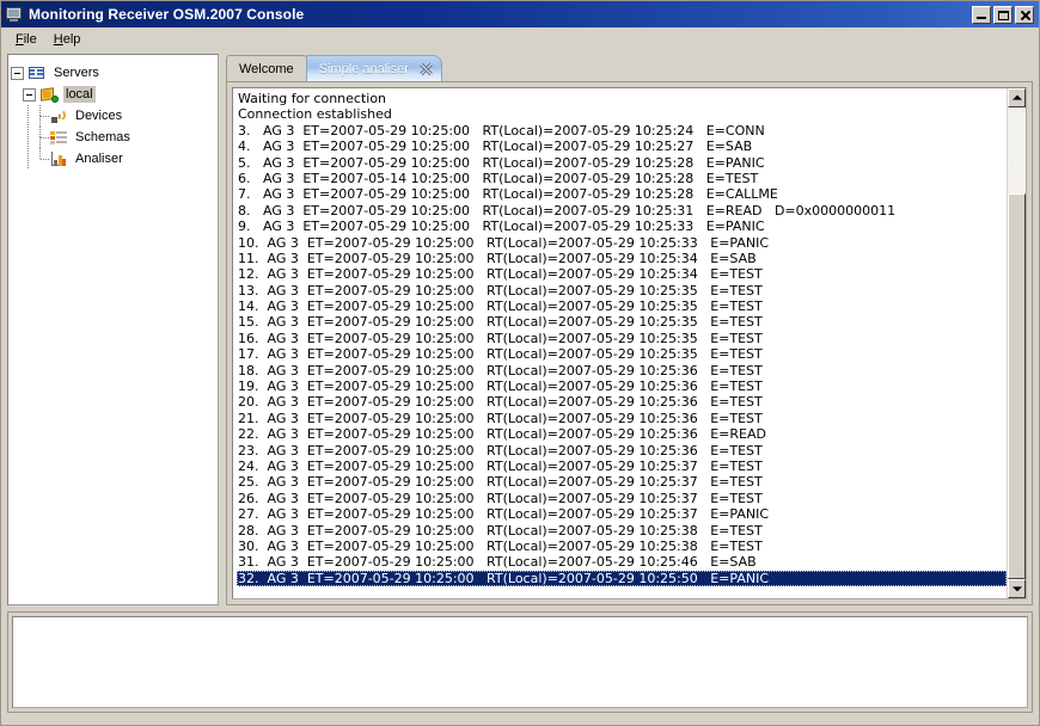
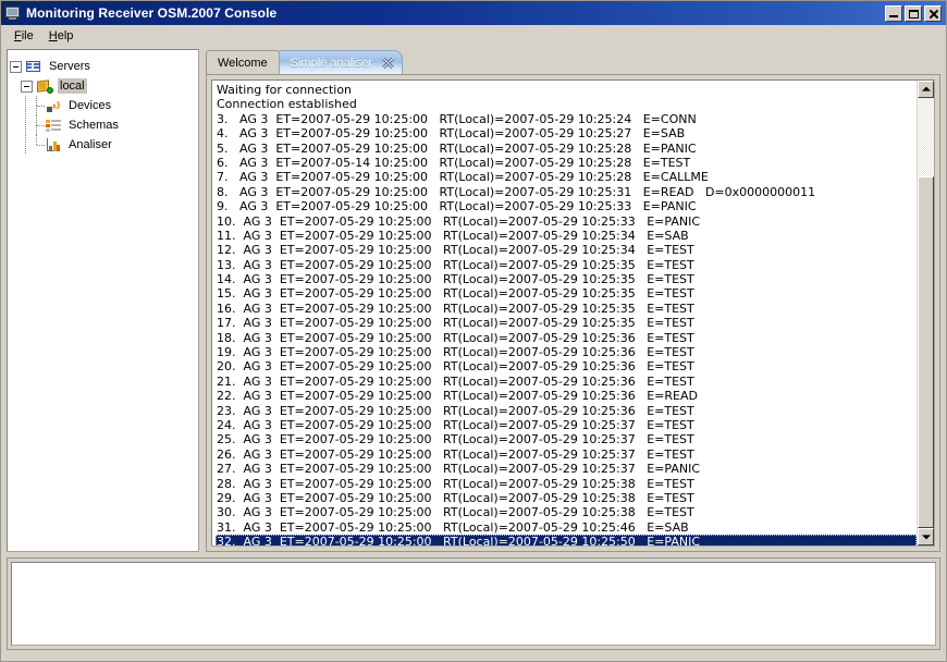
  Monitoring Receiver OSM.2007 Console
  File
  Help
  Servers
  local
  Devices
  Schemas
  Analiser
  Welcome
  Simple analiser
  Waiting for connection
  Connection established
  3. AG 3 ET=2007-05-29 10:25:00 RT(Local)=2007-05-29 10:25:24 E=CONN
  4. AG 3 ET=2007-05-29 10:25:00 RT(Local)=2007-05-29 10:25:27 E=SAB
  5. AG 3 ET=2007-05-29 10:25:00 RT(Local)=2007-05-29 10:25:28 E=PANIC
  6. AG 3 ET=2007-05-14 10:25:00 RT(Local)=2007-05-29 10:25:28 E=TEST
  7. AG 3 ET=2007-05-29 10:25:00 RT(Local)=2007-05-29 10:25:28 E=CALLME
  8. AG 3 ET=2007-05-29 10:25:00 RT(Local)=2007-05-29 10:25:31 E=READ D=0x0000000011
  9. AG 3 ET=2007-05-29 10:25:00 RT(Local)=2007-05-29 10:25:33 E=PANIC
  10. AG 3 ET=2007-05-29 10:25:00 RT(Local)=2007-05-29 10:25:33 E=PANIC
  11. AG 3 ET=2007-05-29 10:25:00 RT(Local)=2007-05-29 10:25:34 E=SAB
  12. AG 3 ET=2007-05-29 10:25:00 RT(Local)=2007-05-29 10:25:34 E=TEST
  13. AG 3 ET=2007-05-29 10:25:00 RT(Local)=2007-05-29 10:25:35 E=TEST
  14. AG 3 ET=2007-05-29 10:25:00 RT(Local)=2007-05-29 10:25:35 E=TEST
  15. AG 3 ET=2007-05-29 10:25:00 RT(Local)=2007-05-29 10:25:35 E=TEST
  16. AG 3 ET=2007-05-29 10:25:00 RT(Local)=2007-05-29 10:25:35 E=TEST
  17. AG 3 ET=2007-05-29 10:25:00 RT(Local)=2007-05-29 10:25:35 E=TEST
  18. AG 3 ET=2007-05-29 10:25:00 RT(Local)=2007-05-29 10:25:36 E=TEST
  19. AG 3 ET=2007-05-29 10:25:00 RT(Local)=2007-05-29 10:25:36 E=TEST
  20. AG 3 ET=2007-05-29 10:25:00 RT(Local)=2007-05-29 10:25:36 E=TEST
  21. AG 3 ET=2007-05-29 10:25:00 RT(Local)=2007-05-29 10:25:36 E=TEST
  22. AG 3 ET=2007-05-29 10:25:00 RT(Local)=2007-05-29 10:25:36 E=READ
  23. AG 3 ET=2007-05-29 10:25:00 RT(Local)=2007-05-29 10:25:36 E=TEST
  24. AG 3 ET=2007-05-29 10:25:00 RT(Local)=2007-05-29 10:25:37 E=TEST
  25. AG 3 ET=2007-05-29 10:25:00 RT(Local)=2007-05-29 10:25:37 E=TEST
  26. AG 3 ET=2007-05-29 10:25:00 RT(Local)=2007-05-29 10:25:37 E=TEST
  27. AG 3 ET=2007-05-29 10:25:00 RT(Local)=2007-05-29 10:25:37 E=PANIC
  28. AG 3 ET=2007-05-29 10:25:00 RT(Local)=2007-05-29 10:25:38 E=TEST
+ 29. AG 3 ET=2007-05-29 10:25:00 RT(Local)=2007-05-29 10:25:38 E=TEST
  30. AG 3 ET=2007-05-29 10:25:00 RT(Local)=2007-05-29 10:25:38 E=TEST
  31. AG 3 ET=2007-05-29 10:25:00 RT(Local)=2007-05-29 10:25:46 E=SAB
  32. AG 3 ET=2007-05-29 10:25:00 RT(Local)=2007-05-29 10:25:50 E=PANIC
